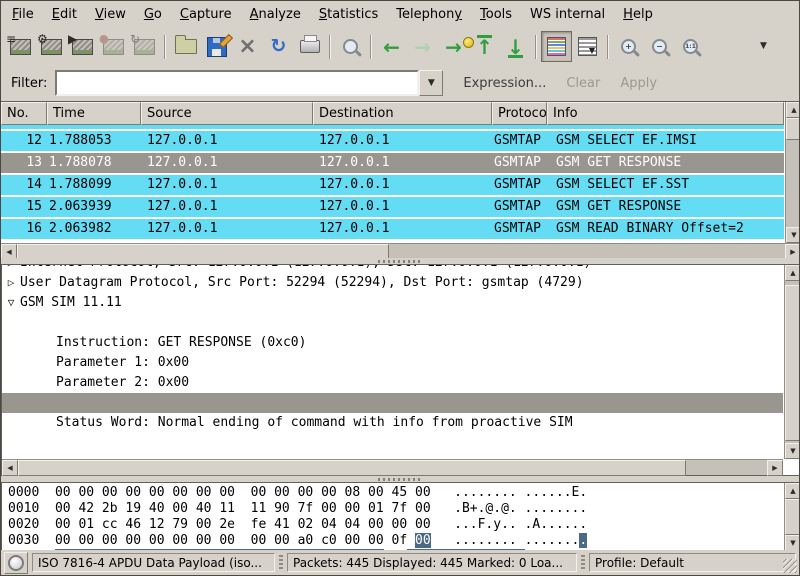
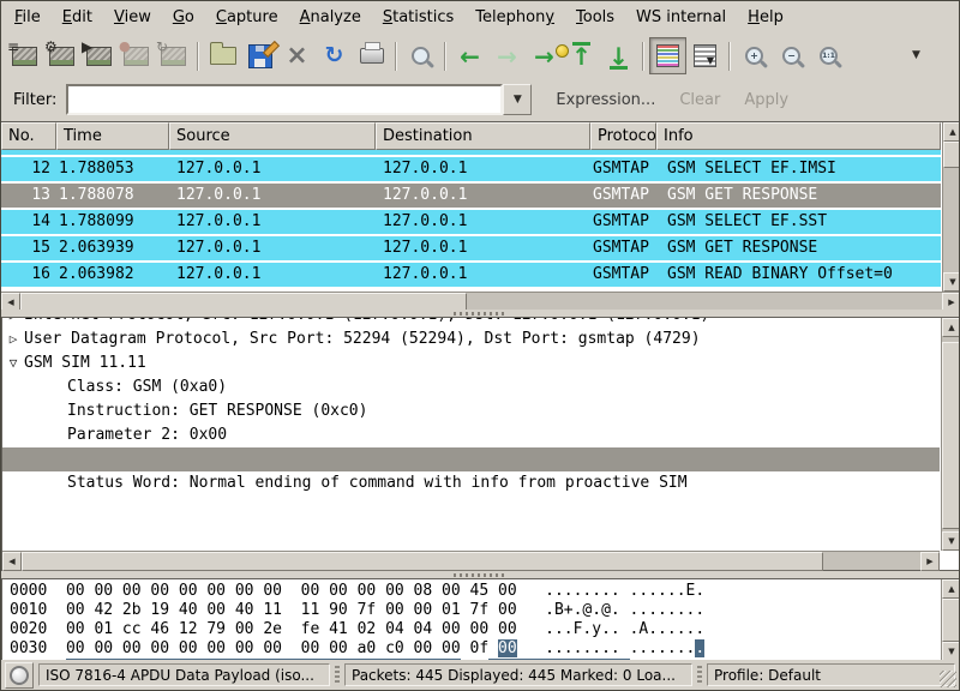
  File
  Edit
  View
  Go
  Capture
  Analyze
  Statistics
  Telephony
  Tools
  WS internal
  Help
  ≡
  ⚙
  ▶
  ●
  ↻
  ×
  ↻
  ←
  →
  →
  ↑
  ↓
  ▼
  +
  −
  ▼
  Filter:
  ▼
  Expression...
  Clear
  Apply
  No.
  Time
  Source
  Destination
  Protoco
  Info
  12
  1.788053
  127.0.0.1
  127.0.0.1
  GSMTAP
  GSM SELECT EF.IMSI
  13
  1.788078
  127.0.0.1
  127.0.0.1
  GSMTAP
  GSM GET RESPONSE
  14
  1.788099
  127.0.0.1
  127.0.0.1
  GSMTAP
  GSM SELECT EF.SST
  15
  2.063939
  127.0.0.1
  127.0.0.1
  GSMTAP
  GSM GET RESPONSE
  16
  2.063982
  127.0.0.1
  127.0.0.1
  GSMTAP
- GSM READ BINARY Offset=2
+ GSM READ BINARY Offset=0
  ▲
  ▼
  ◀
  ▶
  ▷
  User Datagram Protocol, Src Port: 52294 (52294), Dst Port: gsmtap (4729)
  ▽
  GSM SIM 11.11
+ Class: GSM (0xa0)
  Instruction: GET RESPONSE (0xc0)
- Parameter 1: 0x00
  Parameter 2: 0x00
  Status Word: Normal ending of command with info from proactive SIM
  ▲
  ▼
  ◀
  ▶
  0000 00 00 00 00 00 00 00 00 00 00 00 00 08 00 45 00 ........ ......E.
  0010 00 42 2b 19 40 00 40 11 11 90 7f 00 00 01 7f 00 .B+.@.@. ........
  0020 00 01 cc 46 12 79 00 2e fe 41 02 04 04 00 00 00 ...F.y.. .A......
  0030 00 00 00 00 00 00 00 00 00 00 a0 c0 00 00 0f 00 ........ ........
  ▲
  ▼
  ISO 7816-4 APDU Data Payload (iso...
  Packets: 445 Displayed: 445 Marked: 0 Loa...
  Profile: Default
